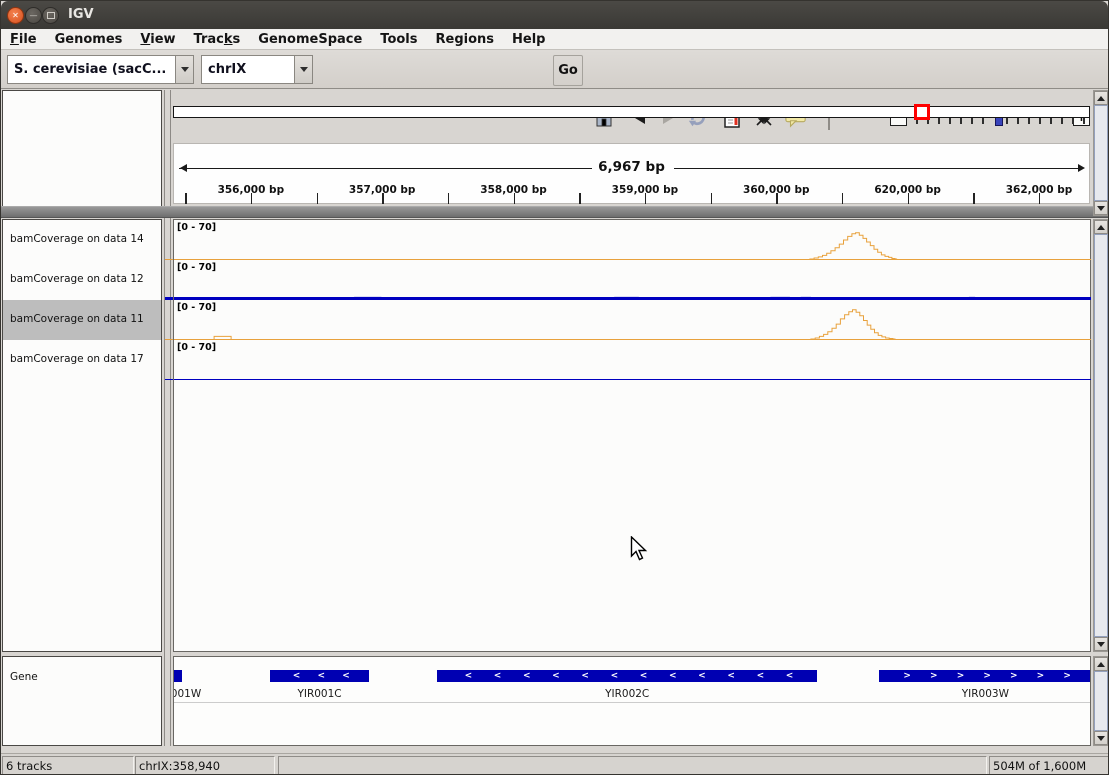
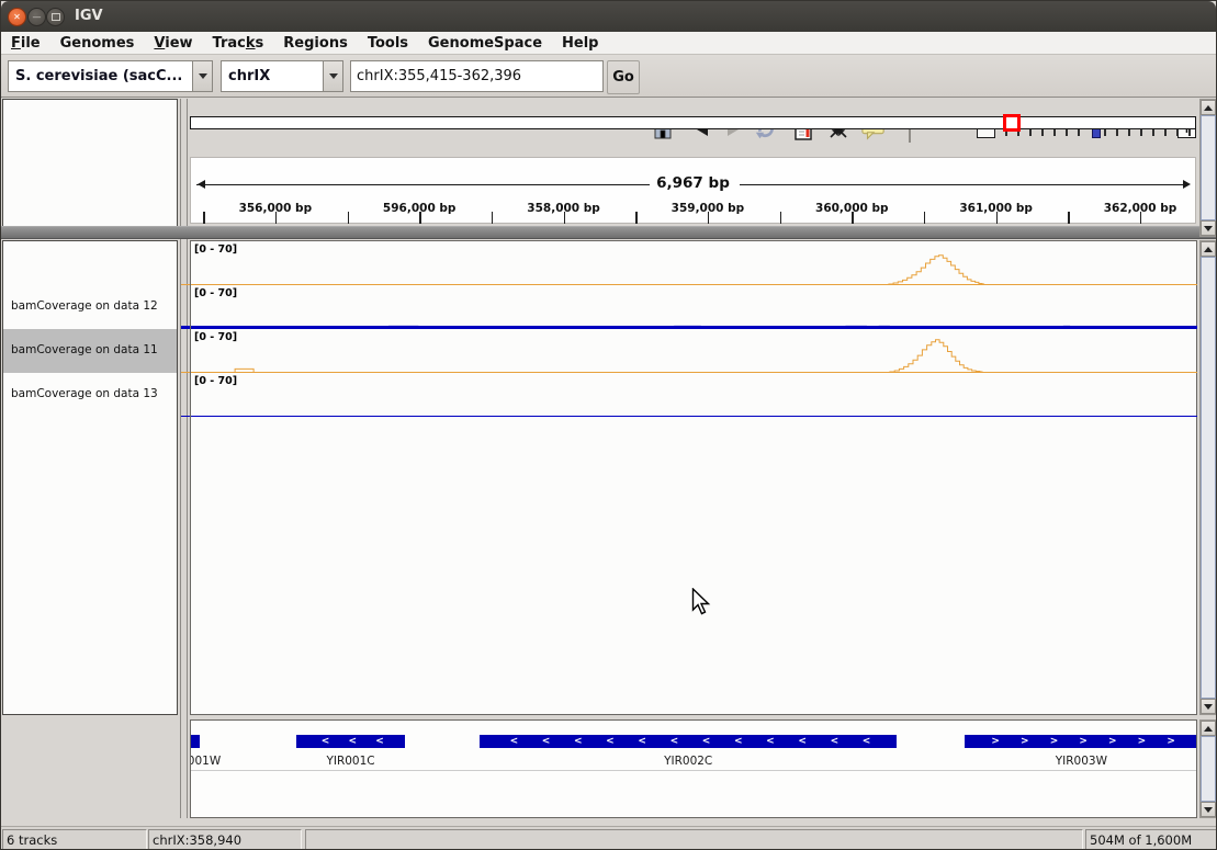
  ✕
  —
  IGV
  File
  Genomes
  View
  Tracks
- GenomeSpace
+ Regions
  Tools
- Regions
+ GenomeSpace
  Help
  S. cerevisiae (sacC...
  chrIX
+ chrIX:355,415-362,396
  Go
  6,967 bp
  356,000 bp
- 357,000 bp
+ 596,000 bp
  358,000 bp
  359,000 bp
  360,000 bp
- 620,000 bp
+ 361,000 bp
  362,000 bp
- bamCoverage on data 14
  bamCoverage on data 12
  bamCoverage on data 11
- bamCoverage on data 17
+ bamCoverage on data 13
  [0 - 70]
  [0 - 70]
  [0 - 70]
  [0 - 70]
- Gene
  001W
  <
  <
  <
  YIR001C
  <
  <
  <
  <
  <
  <
  <
  <
  <
  <
  <
  <
  YIR002C
  >
  >
  >
  >
  >
  >
  >
  YIR003W
  6 tracks
  chrIX:358,940
  504M of 1,600M
